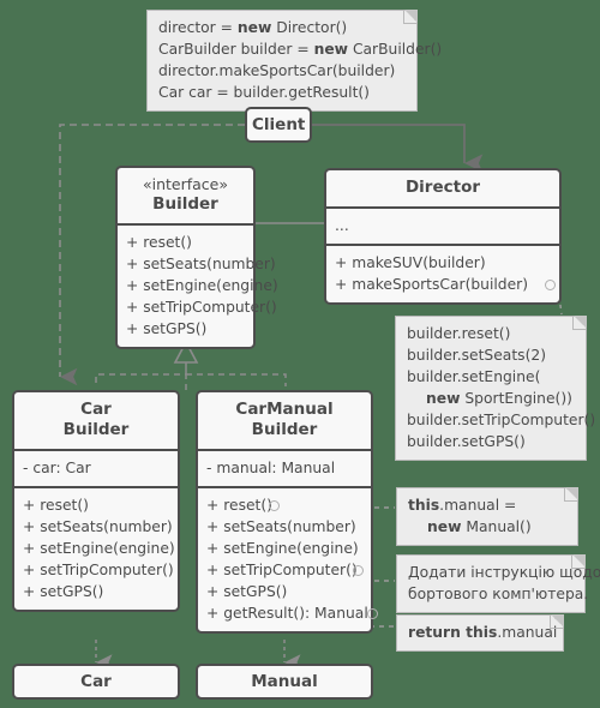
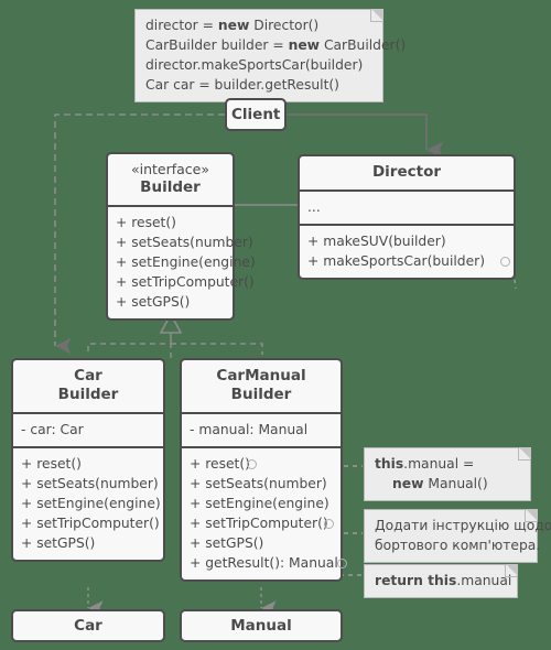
  director = new Director()
  CarBuilder builder = new CarBuilder()
  director.makeSportsCar(builder)
  Car car = builder.getResult()
  Client
  «interface»
  Builder
  + reset()
  + setSeats(number)
  + setEngine(engine)
  + setTripComputer()
  + setGPS()
  Director
  ...
  + makeSUV(builder)
  + makeSportsCar(builder)
- builder.reset()
- builder.setSeats(2)
- builder.setEngine(
- new SportEngine())
- builder.setTripComputer()
- builder.setGPS()
  Car
  Builder
  - car: Car
  + reset()
  + setSeats(number)
  + setEngine(engine)
  + setTripComputer()
  + setGPS()
  CarManual
  Builder
  - manual: Manual
  + reset()
  + setSeats(number)
  + setEngine(engine)
  + setTripComputer()
  + setGPS()
  + getResult(): Manual
  this.manual =
  new Manual()
  Додати інструкцію щодо
  бортового комп'ютера.
  return this.manual
  Car
  Manual
